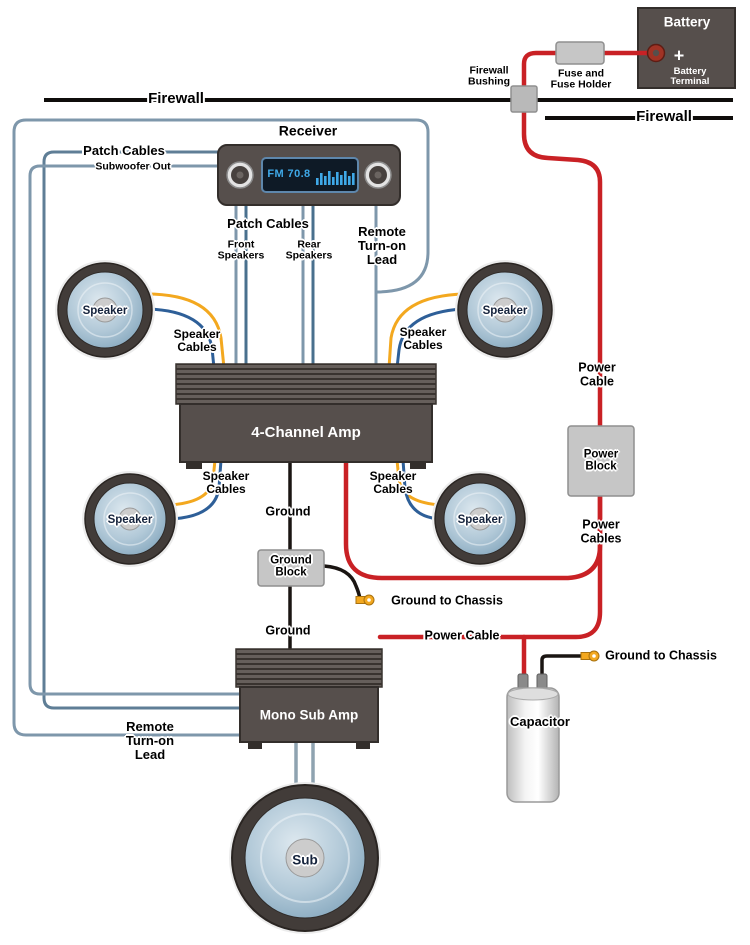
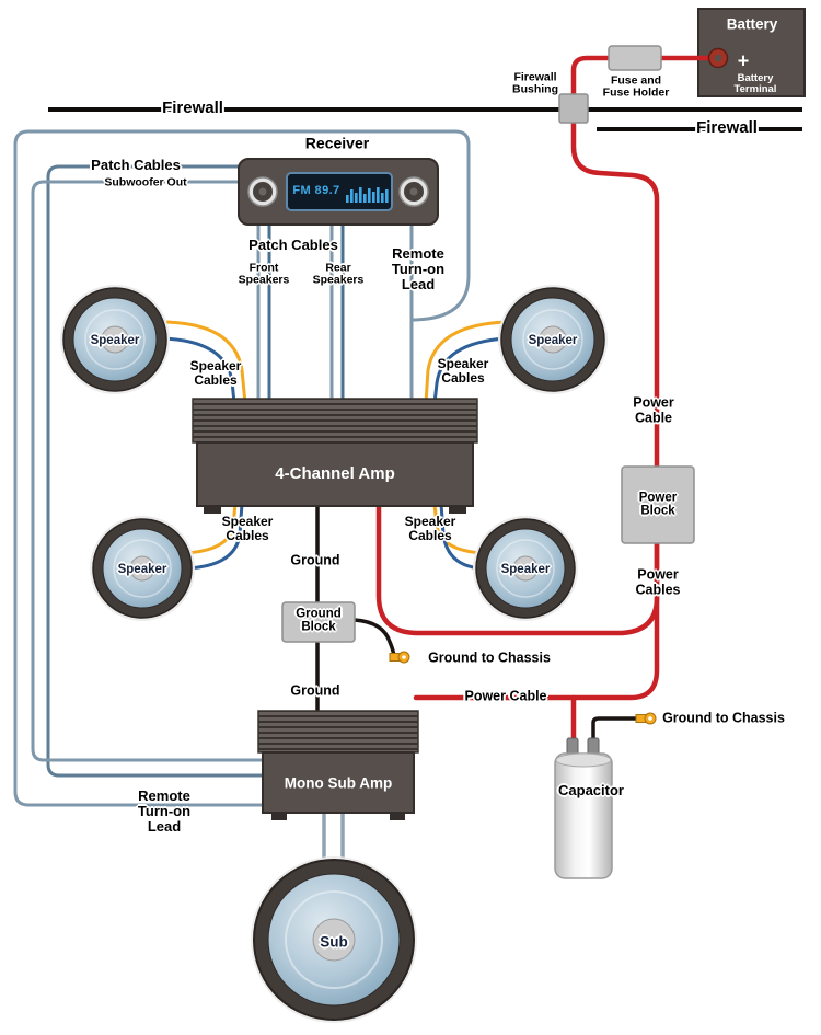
  Firewall
  Firewall
  Firewall Bushing
  Fuse and Fuse Holder
  Battery
  +
  Battery Terminal
  Receiver
- FM 70.8
+ FM 89.7
  Patch Cables
  Subwoofer Out
  Patch Cables
  Front Speakers
  Rear Speakers
  Remote Turn-on Lead
  Speaker Cables
  Speaker Cables
  Speaker Cables
  Speaker Cables
  4-Channel Amp
  Mono Sub Amp
  Power Cable
  Power Block
  Power Cables
  Power Cable
  Ground
  Ground Block
  Ground to Chassis
  Ground
  Ground to Chassis
  Capacitor
  Remote Turn-on Lead
  Speaker
  Speaker
  Speaker
  Speaker
  Sub
